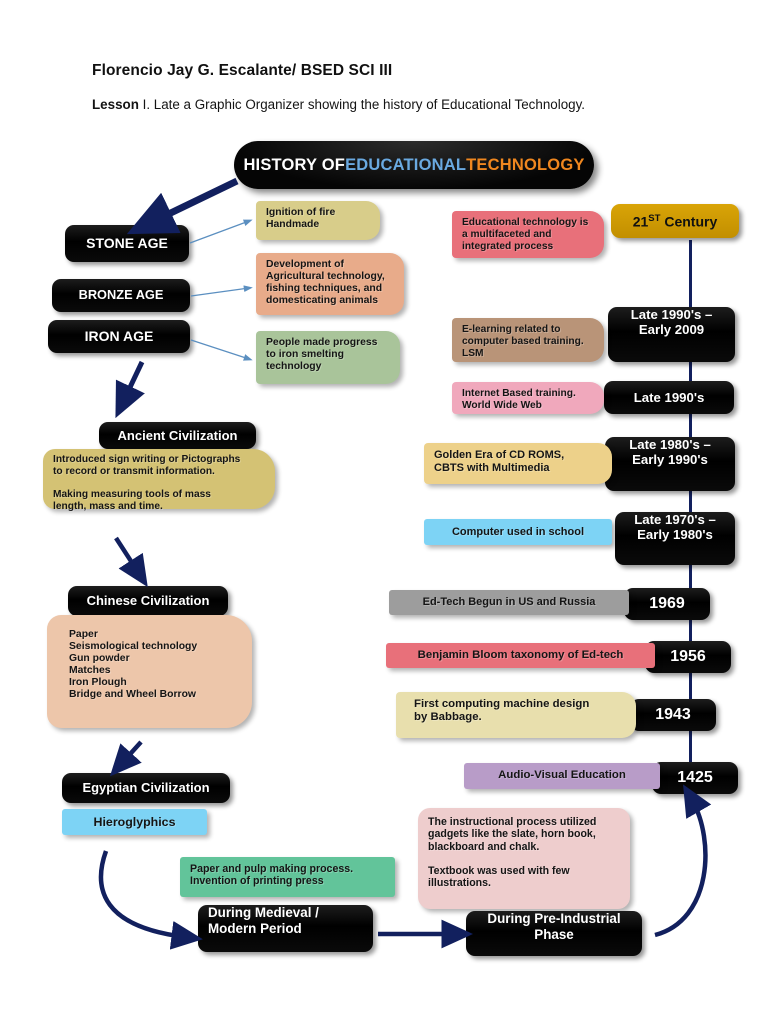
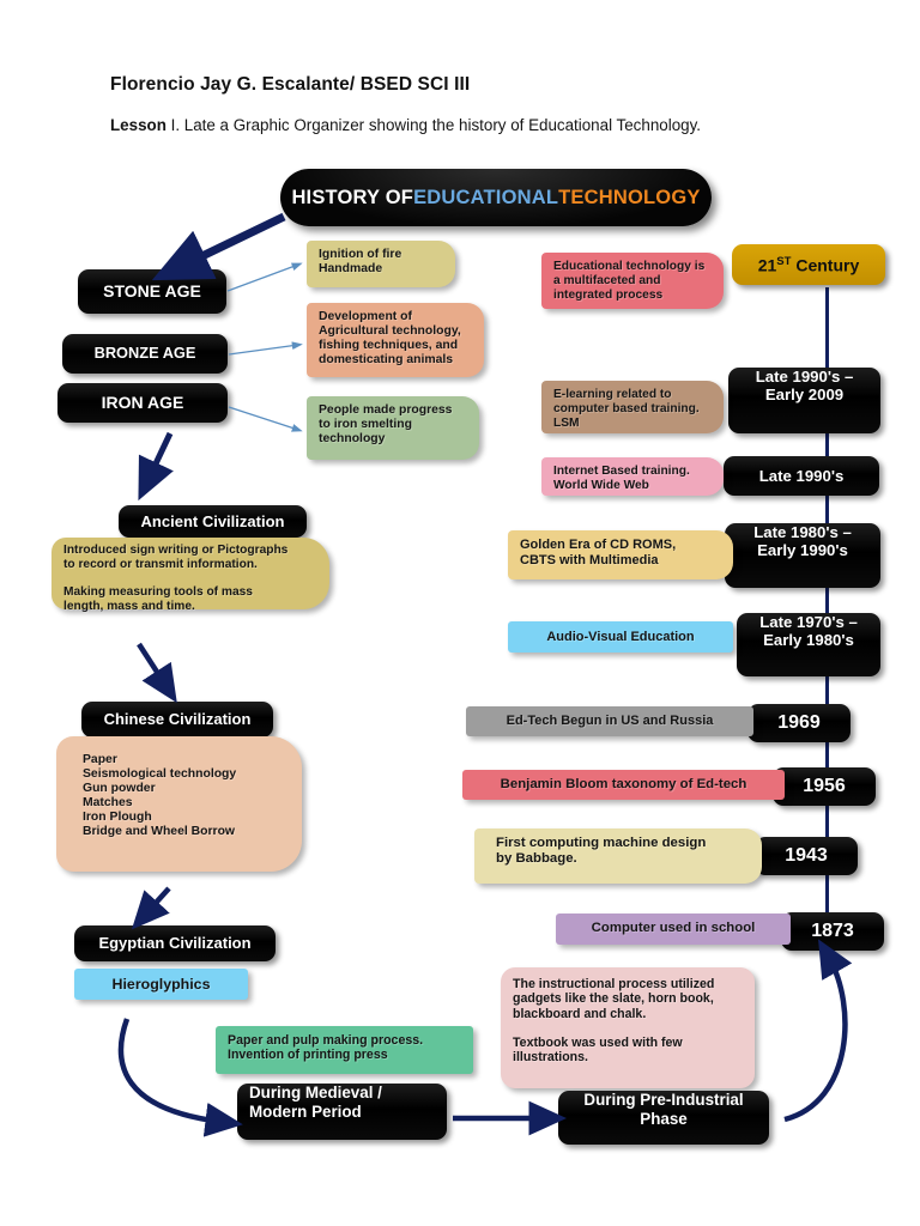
  Florencio Jay G. Escalante/ BSED SCI III
  Lesson I. Late a Graphic Organizer showing the history of Educational Technology.
  HISTORY OF
  EDUCATIONAL
  TECHNOLOGY
  STONE AGE
  BRONZE AGE
  IRON AGE
  Ignition of fire
  Handmade
  Development of
  Agricultural technology,
  fishing techniques, and
  domesticating animals
  People made progress
  to iron smelting
  technology
  Ancient Civilization
  Introduced sign writing or Pictographs
  to record or transmit information.
  Making measuring tools of mass
  length, mass and time.
  Chinese Civilization
  Paper
  Seismological technology
  Gun powder
  Matches
  Iron Plough
  Bridge and Wheel Borrow
  Egyptian Civilization
  Hieroglyphics
  Paper and pulp making process.
  Invention of printing press
  During Medieval /
  Modern Period
  The instructional process utilized
  gadgets like the slate, horn book,
  blackboard and chalk.
  Textbook was used with few
  illustrations.
  During Pre-Industrial
  Phase
  21ST Century
  Educational technology is
  a multifaceted and
  integrated process
  Late 1990's –
  Early 2009
  E-learning related to
  computer based training.
  LSM
  Late 1990's
  Internet Based training.
  World Wide Web
  Late 1980's –
  Early 1990's
  Golden Era of CD ROMS,
  CBTS with Multimedia
  Late 1970's –
  Early 1980's
- Computer used in school
+ Audio-Visual Education
  1969
  Ed-Tech Begun in US and Russia
  1956
  Benjamin Bloom taxonomy of Ed-tech
  1943
  First computing machine design
  by Babbage.
- 1425
+ 1873
- Audio-Visual Education
+ Computer used in school
